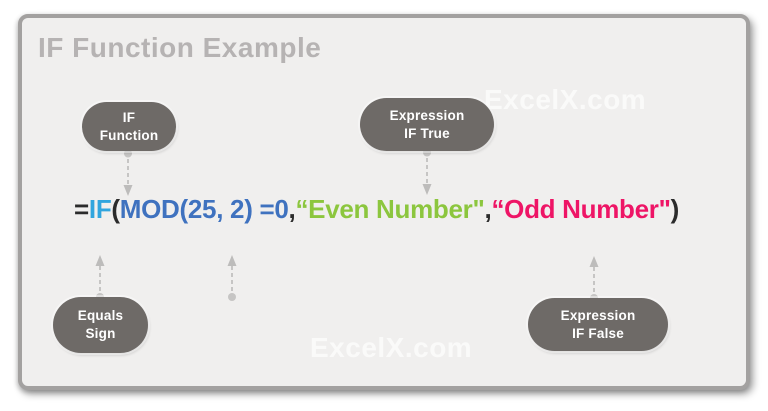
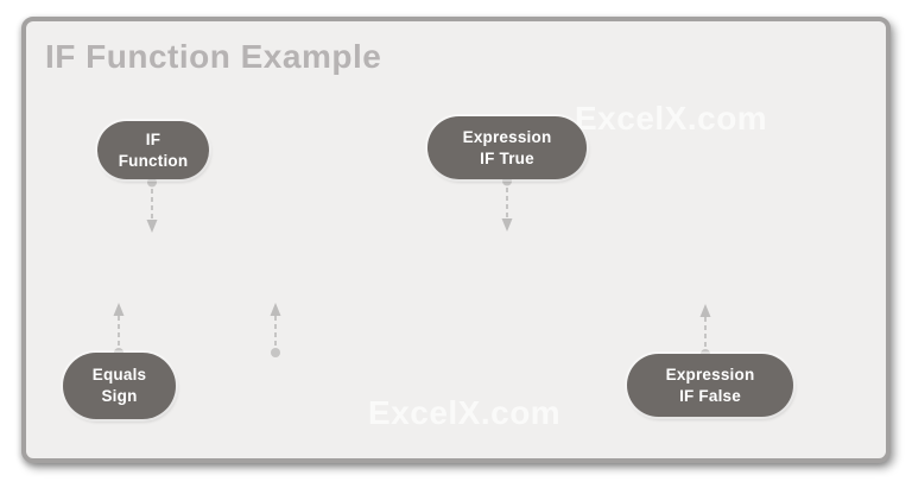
  IF Function Example
  ExcelX.com
  IF
  Function
  Expression
  IF True
  Equals
  Sign
  Expression
  IF False
- =IF(MOD(25, 2) =0,“Even Number",“Odd Number")
